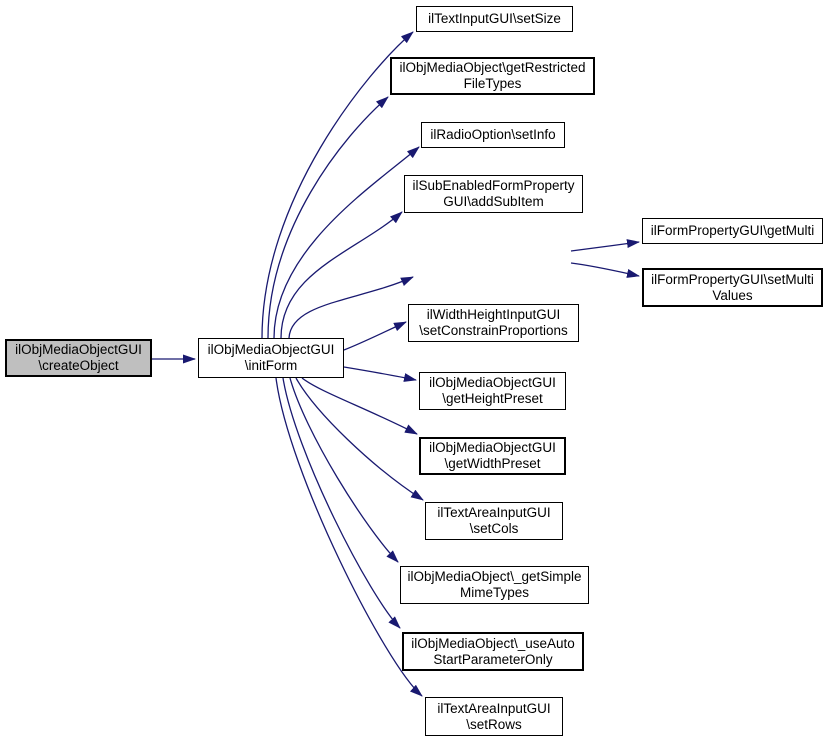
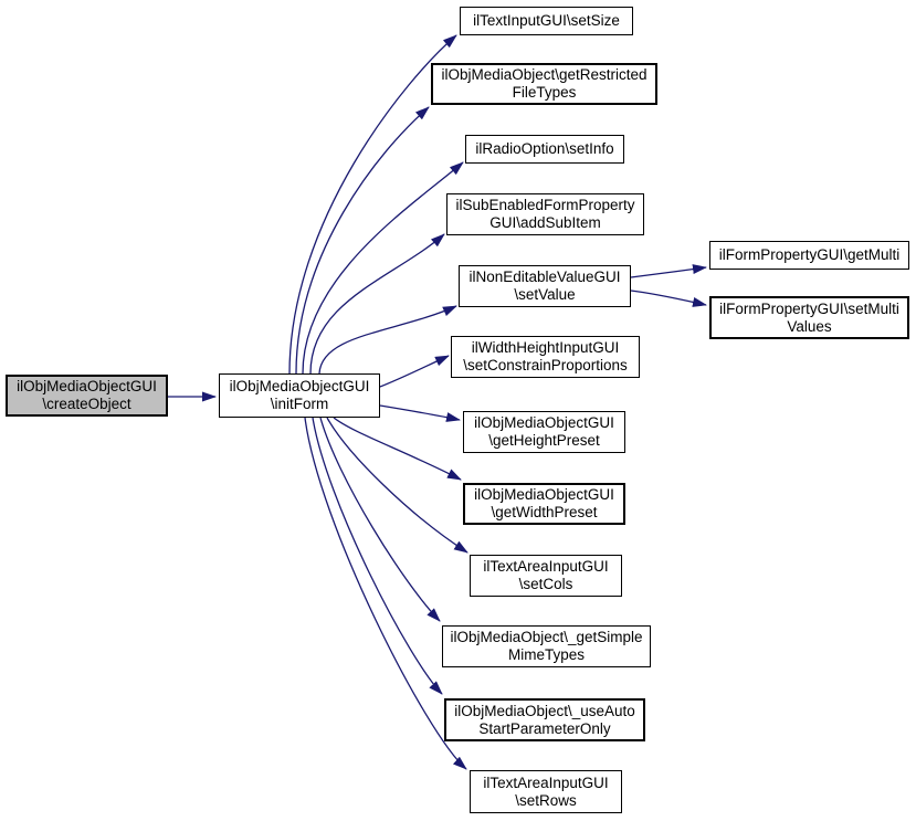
  ilObjMediaObjectGUI
  \createObject
  ilObjMediaObjectGUI
  \initForm
  ilTextInputGUI\setSize
  ilObjMediaObject\getRestricted
  FileTypes
  ilRadioOption\setInfo
  ilSubEnabledFormProperty
  GUI\addSubItem
+ ilNonEditableValueGUI
+ \setValue
  ilWidthHeightInputGUI
  \setConstrainProportions
  ilObjMediaObjectGUI
  \getHeightPreset
  ilObjMediaObjectGUI
  \getWidthPreset
  ilTextAreaInputGUI
  \setCols
  ilObjMediaObject\_getSimple
  MimeTypes
  ilObjMediaObject\_useAuto
  StartParameterOnly
  ilTextAreaInputGUI
  \setRows
  ilFormPropertyGUI\getMulti
  ilFormPropertyGUI\setMulti
  Values
